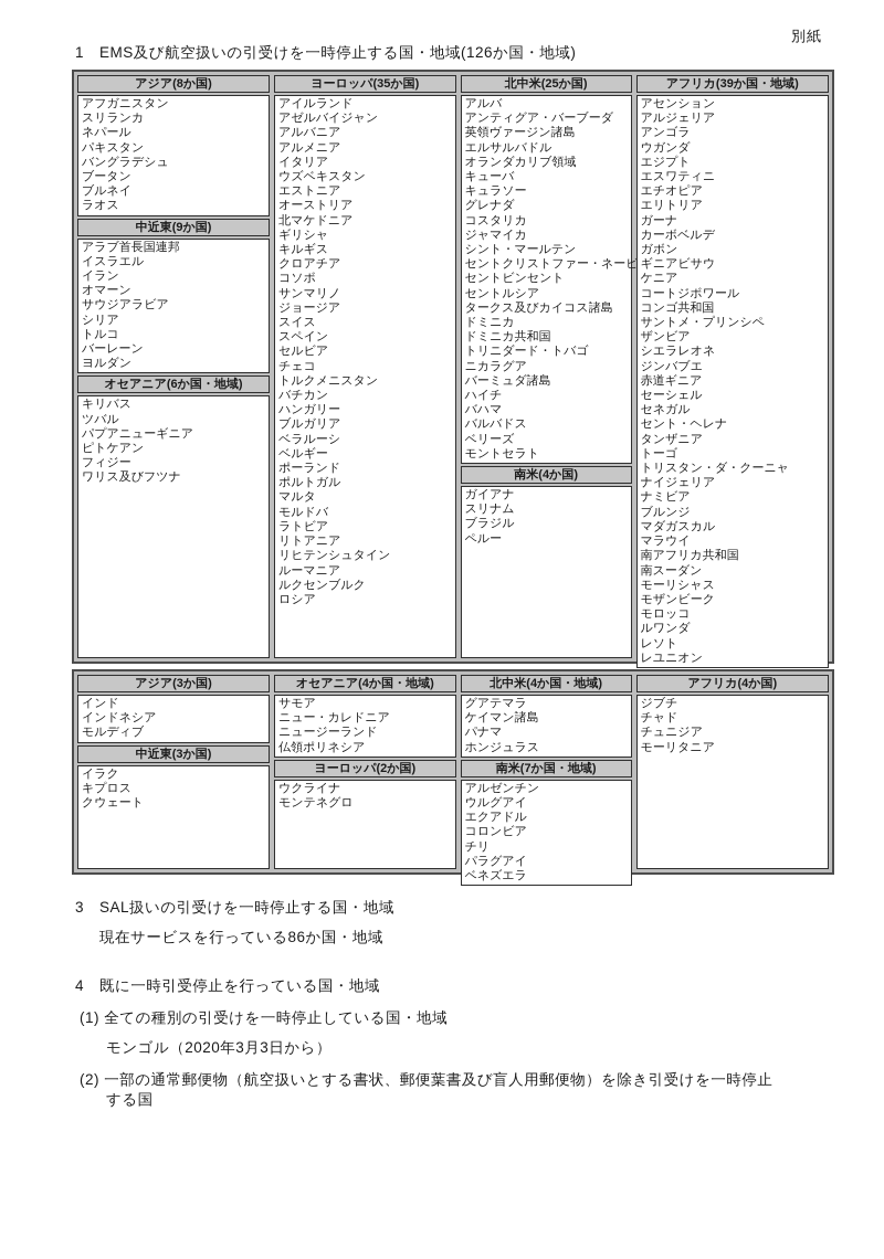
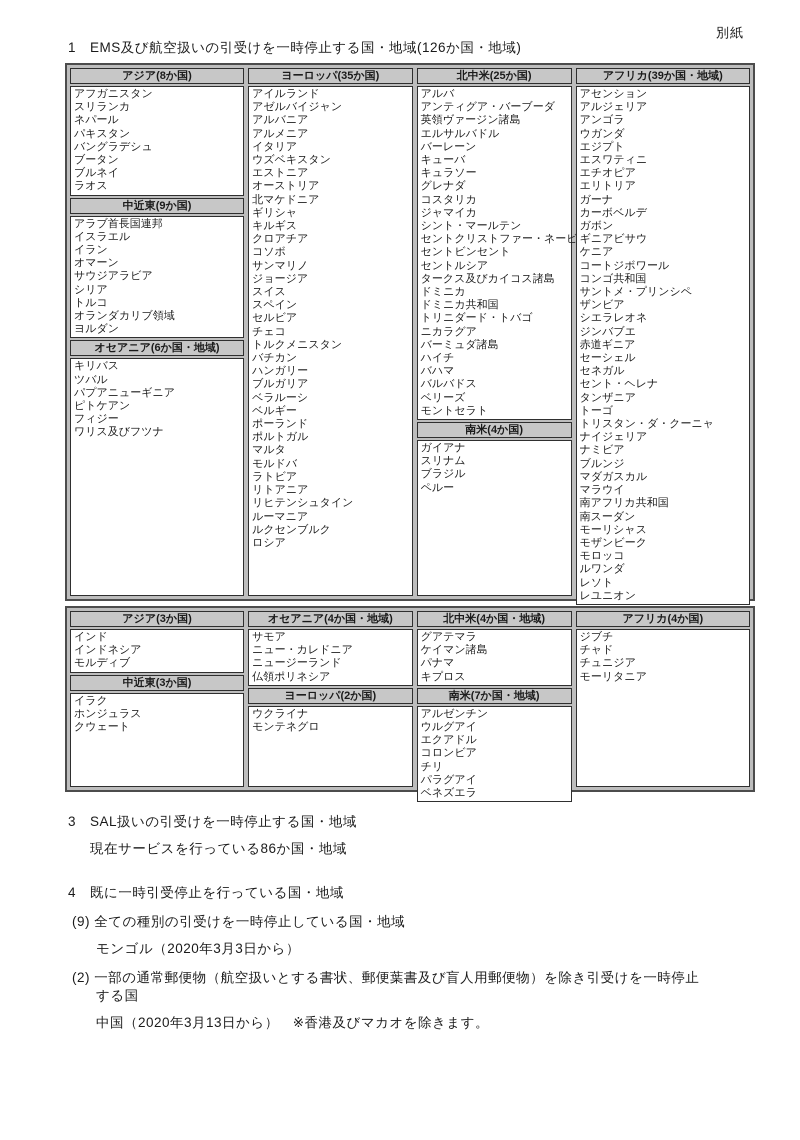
  別紙
  1 EMS及び航空扱いの引受けを一時停止する国・地域(126か国・地域)
  アジア(8か国)
  アフガニスタン
  スリランカ
  ネパール
  パキスタン
  バングラデシュ
  ブータン
  ブルネイ
  ラオス
  中近東(9か国)
  アラブ首長国連邦
  イスラエル
  イラン
  オマーン
  サウジアラビア
  シリア
  トルコ
- バーレーン
+ オランダカリブ領域
  ヨルダン
  オセアニア(6か国・地域)
  キリバス
  ツバル
  パプアニューギニア
  ピトケアン
  フィジー
  ワリス及びフツナ
  ヨーロッパ(35か国)
  アイルランド
  アゼルバイジャン
  アルバニア
  アルメニア
  イタリア
  ウズベキスタン
  エストニア
  オーストリア
  北マケドニア
  ギリシャ
  キルギス
  クロアチア
  コソボ
  サンマリノ
  ジョージア
  スイス
  スペイン
  セルビア
  チェコ
  トルクメニスタン
  バチカン
  ハンガリー
  ブルガリア
  ベラルーシ
  ベルギー
  ポーランド
  ポルトガル
  マルタ
  モルドバ
  ラトビア
  リトアニア
  リヒテンシュタイン
  ルーマニア
  ルクセンブルク
  ロシア
  北中米(25か国)
  アルバ
  アンティグア・バーブーダ
  英領ヴァージン諸島
  エルサルバドル
- オランダカリブ領域
+ バーレーン
  キューバ
  キュラソー
  グレナダ
  コスタリカ
  ジャマイカ
  シント・マールテン
  セントクリストファー・ネービ
  セントビンセント
  セントルシア
  タークス及びカイコス諸島
  ドミニカ
  ドミニカ共和国
  トリニダード・トバゴ
  ニカラグア
  バーミュダ諸島
  ハイチ
  バハマ
  バルバドス
  ベリーズ
  モントセラト
  南米(4か国)
  ガイアナ
  スリナム
  ブラジル
  ペルー
  アフリカ(39か国・地域)
  アセンション
  アルジェリア
  アンゴラ
  ウガンダ
  エジプト
  エスワティニ
  エチオピア
  エリトリア
  ガーナ
  カーボベルデ
  ガボン
  ギニアビサウ
  ケニア
  コートジボワール
  コンゴ共和国
  サントメ・プリンシペ
  ザンビア
  シエラレオネ
  ジンバブエ
  赤道ギニア
  セーシェル
  セネガル
  セント・ヘレナ
  タンザニア
  トーゴ
  トリスタン・ダ・クーニャ
  ナイジェリア
  ナミビア
  ブルンジ
  マダガスカル
  マラウイ
  南アフリカ共和国
  南スーダン
  モーリシャス
  モザンビーク
  モロッコ
  ルワンダ
  レソト
  レユニオン
  アジア(3か国)
  インド
  インドネシア
  モルディブ
  中近東(3か国)
  イラク
- キプロス
+ ホンジュラス
  クウェート
  オセアニア(4か国・地域)
  サモア
  ニュー・カレドニア
  ニュージーランド
  仏領ポリネシア
  ヨーロッパ(2か国)
  ウクライナ
  モンテネグロ
  北中米(4か国・地域)
  グアテマラ
  ケイマン諸島
  パナマ
- ホンジュラス
+ キプロス
  南米(7か国・地域)
  アルゼンチン
  ウルグアイ
  エクアドル
  コロンビア
  チリ
  パラグアイ
  ベネズエラ
  アフリカ(4か国)
  ジブチ
  チャド
  チュニジア
  モーリタニア
  3 SAL扱いの引受けを一時停止する国・地域
  現在サービスを行っている86か国・地域
  4 既に一時引受停止を行っている国・地域
- (1) 全ての種別の引受けを一時停止している国・地域
+ (9) 全ての種別の引受けを一時停止している国・地域
  モンゴル（2020年3月3日から）
  (2) 一部の通常郵便物（航空扱いとする書状、郵便葉書及び盲人用郵便物）を除き引受けを一時停止
  する国
+ 中国（2020年3月13日から） ※香港及びマカオを除きます。
